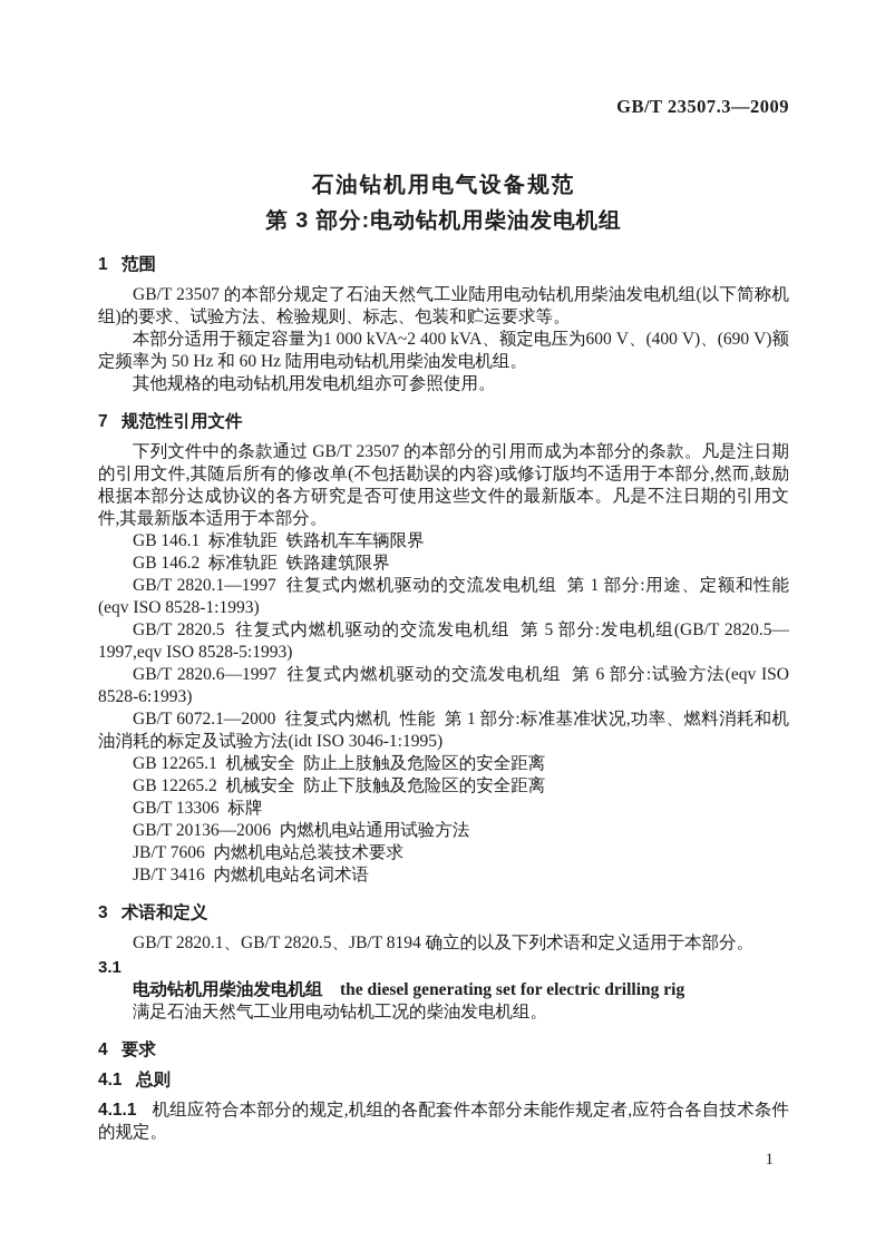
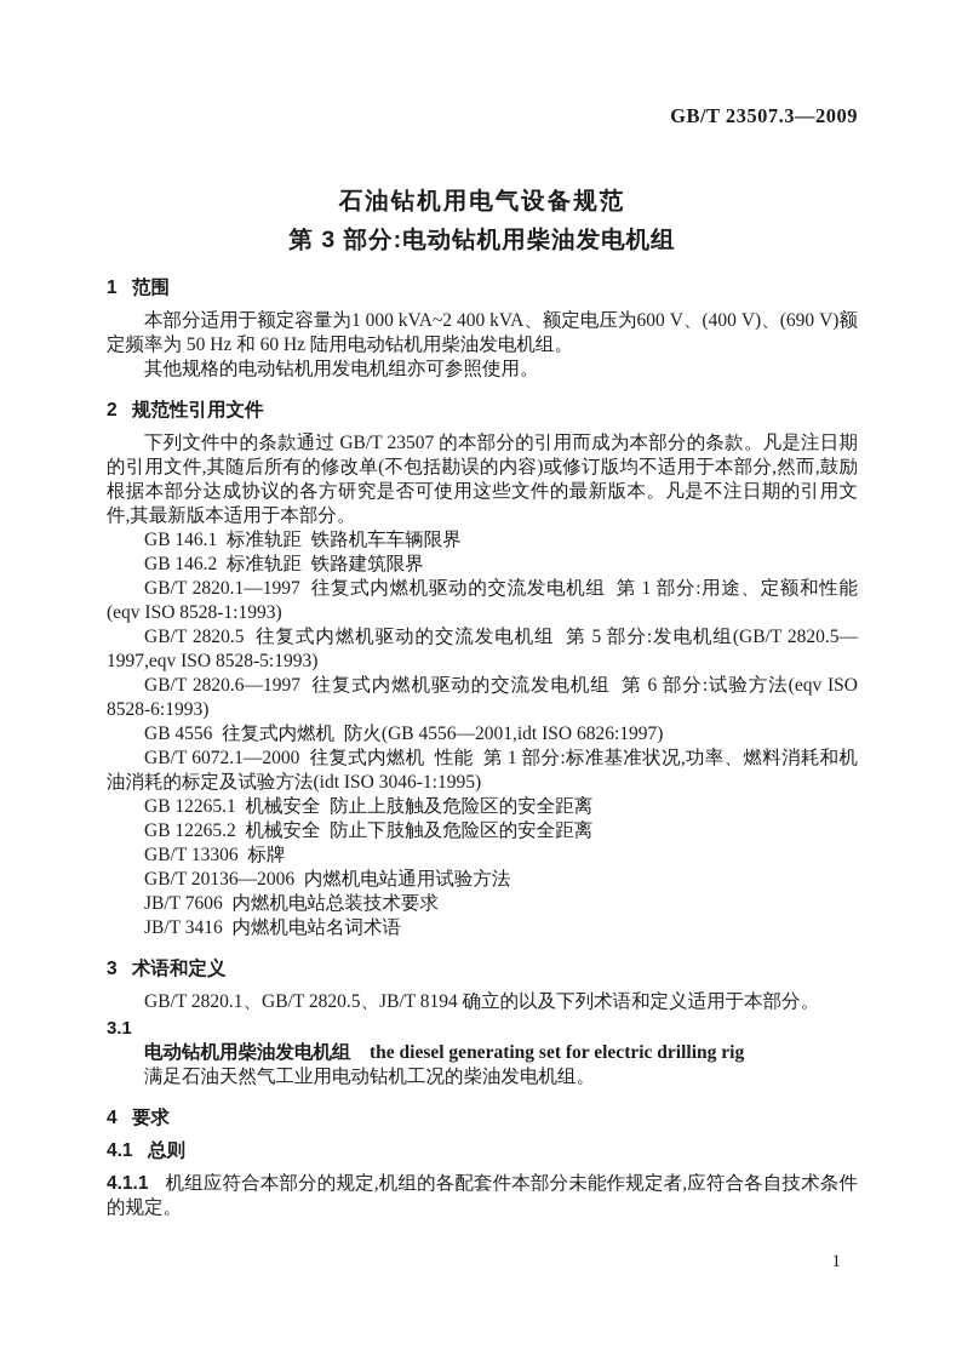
  GB/T 23507.3—2009
  石油钻机用电气设备规范
  第 3 部分:电动钻机用柴油发电机组
  1 范围
- GB/T 23507 的本部分规定了石油天然气工业陆用电动钻机用柴油发电机组(以下简称机组)的要求、试验方法、检验规则、标志、包装和贮运要求等。
  本部分适用于额定容量为1 000 kVA~2 400 kVA、额定电压为600 V、(400 V)、(690 V)额定频率为 50 Hz 和 60 Hz 陆用电动钻机用柴油发电机组。
  其他规格的电动钻机用发电机组亦可参照使用。
- 7 规范性引用文件
+ 2 规范性引用文件
  下列文件中的条款通过 GB/T 23507 的本部分的引用而成为本部分的条款。凡是注日期的引用文件,其随后所有的修改单(不包括勘误的内容)或修订版均不适用于本部分,然而,鼓励根据本部分达成协议的各方研究是否可使用这些文件的最新版本。凡是不注日期的引用文件,其最新版本适用于本部分。
  GB 146.1 标准轨距 铁路机车车辆限界
  GB 146.2 标准轨距 铁路建筑限界
  GB/T 2820.1—1997 往复式内燃机驱动的交流发电机组 第 1 部分:用途、定额和性能(eqv ISO 8528-1:1993)
  GB/T 2820.5 往复式内燃机驱动的交流发电机组 第 5 部分:发电机组(GB/T 2820.5—1997,eqv ISO 8528-5:1993)
  GB/T 2820.6—1997 往复式内燃机驱动的交流发电机组 第 6 部分:试验方法(eqv ISO 8528-6:1993)
+ GB 4556 往复式内燃机 防火(GB 4556—2001,idt ISO 6826:1997)
  GB/T 6072.1—2000 往复式内燃机 性能 第 1 部分:标准基准状况,功率、燃料消耗和机油消耗的标定及试验方法(idt ISO 3046-1:1995)
  GB 12265.1 机械安全 防止上肢触及危险区的安全距离
  GB 12265.2 机械安全 防止下肢触及危险区的安全距离
  GB/T 13306 标牌
  GB/T 20136—2006 内燃机电站通用试验方法
  JB/T 7606 内燃机电站总装技术要求
  JB/T 3416 内燃机电站名词术语
  3 术语和定义
  GB/T 2820.1、GB/T 2820.5、JB/T 8194 确立的以及下列术语和定义适用于本部分。
  3.1
  电动钻机用柴油发电机组 the diesel generating set for electric drilling rig
  满足石油天然气工业用电动钻机工况的柴油发电机组。
  4 要求
  4.1 总则
  4.1.1 机组应符合本部分的规定,机组的各配套件本部分未能作规定者,应符合各自技术条件的规定。
  1
